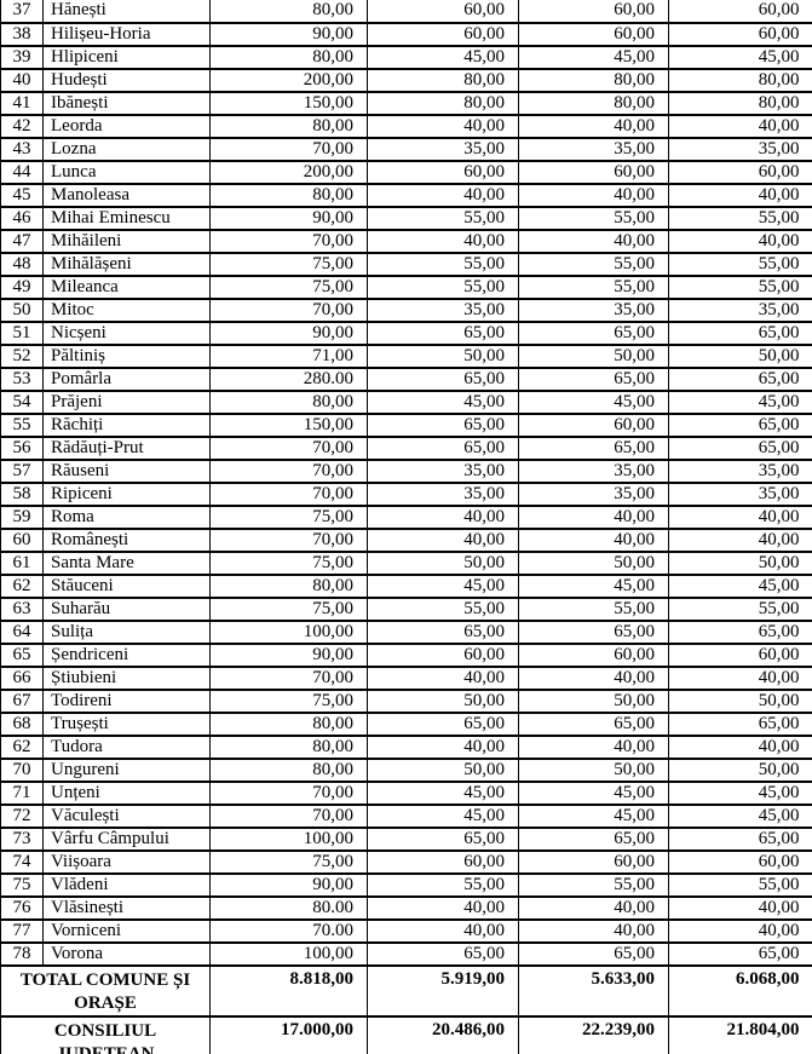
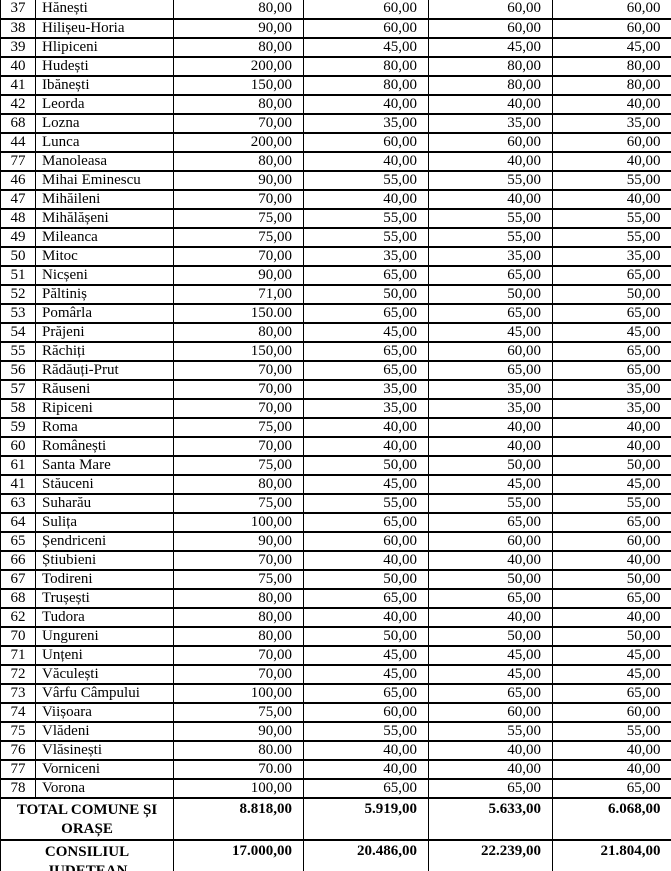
  37	Hănești	80,00	60,00	60,00	60,00
  38	Hilișeu-Horia	90,00	60,00	60,00	60,00
  39	Hlipiceni	80,00	45,00	45,00	45,00
  40	Hudești	200,00	80,00	80,00	80,00
  41	Ibănești	150,00	80,00	80,00	80,00
  42	Leorda	80,00	40,00	40,00	40,00
- 43	Lozna	70,00	35,00	35,00	35,00
+ 68	Lozna	70,00	35,00	35,00	35,00
  44	Lunca	200,00	60,00	60,00	60,00
- 45	Manoleasa	80,00	40,00	40,00	40,00
+ 77	Manoleasa	80,00	40,00	40,00	40,00
  46	Mihai Eminescu	90,00	55,00	55,00	55,00
  47	Mihăileni	70,00	40,00	40,00	40,00
  48	Mihălășeni	75,00	55,00	55,00	55,00
  49	Mileanca	75,00	55,00	55,00	55,00
  50	Mitoc	70,00	35,00	35,00	35,00
  51	Nicșeni	90,00	65,00	65,00	65,00
  52	Păltiniș	71,00	50,00	50,00	50,00
- 53	Pomârla	280.00	65,00	65,00	65,00
+ 53	Pomârla	150.00	65,00	65,00	65,00
  54	Prăjeni	80,00	45,00	45,00	45,00
  55	Răchiți	150,00	65,00	60,00	65,00
  56	Rădăuți-Prut	70,00	65,00	65,00	65,00
  57	Răuseni	70,00	35,00	35,00	35,00
  58	Ripiceni	70,00	35,00	35,00	35,00
  59	Roma	75,00	40,00	40,00	40,00
  60	Românești	70,00	40,00	40,00	40,00
  61	Santa Mare	75,00	50,00	50,00	50,00
- 62	Stăuceni	80,00	45,00	45,00	45,00
+ 41	Stăuceni	80,00	45,00	45,00	45,00
  63	Suharău	75,00	55,00	55,00	55,00
  64	Sulița	100,00	65,00	65,00	65,00
  65	Șendriceni	90,00	60,00	60,00	60,00
  66	Știubieni	70,00	40,00	40,00	40,00
  67	Todireni	75,00	50,00	50,00	50,00
  68	Trușești	80,00	65,00	65,00	65,00
  62	Tudora	80,00	40,00	40,00	40,00
  70	Ungureni	80,00	50,00	50,00	50,00
  71	Unțeni	70,00	45,00	45,00	45,00
  72	Văculești	70,00	45,00	45,00	45,00
  73	Vârfu Câmpului	100,00	65,00	65,00	65,00
  74	Viișoara	75,00	60,00	60,00	60,00
  75	Vlădeni	90,00	55,00	55,00	55,00
  76	Vlăsinești	80.00	40,00	40,00	40,00
  77	Vorniceni	70.00	40,00	40,00	40,00
  78	Vorona	100,00	65,00	65,00	65,00
  TOTAL COMUNE ȘI ORAȘE	8.818,00	5.919,00	5.633,00	6.068,00
  CONSILIUL	17.000,00	20.486,00	22.239,00	21.804,00
